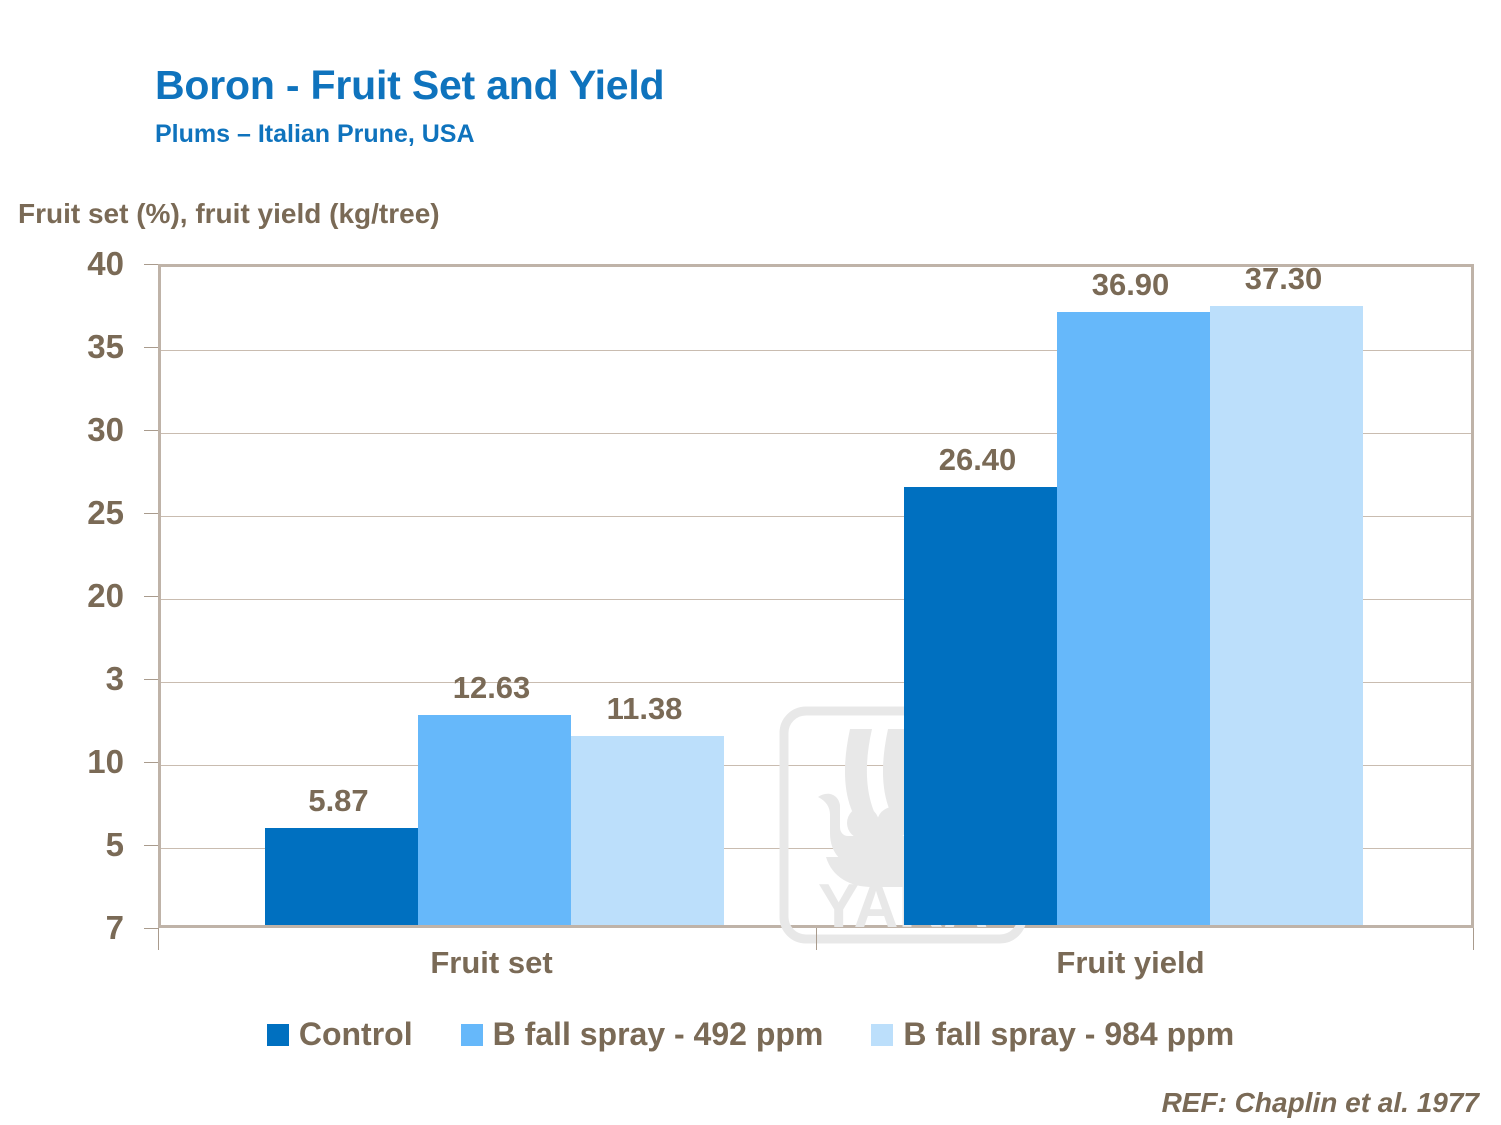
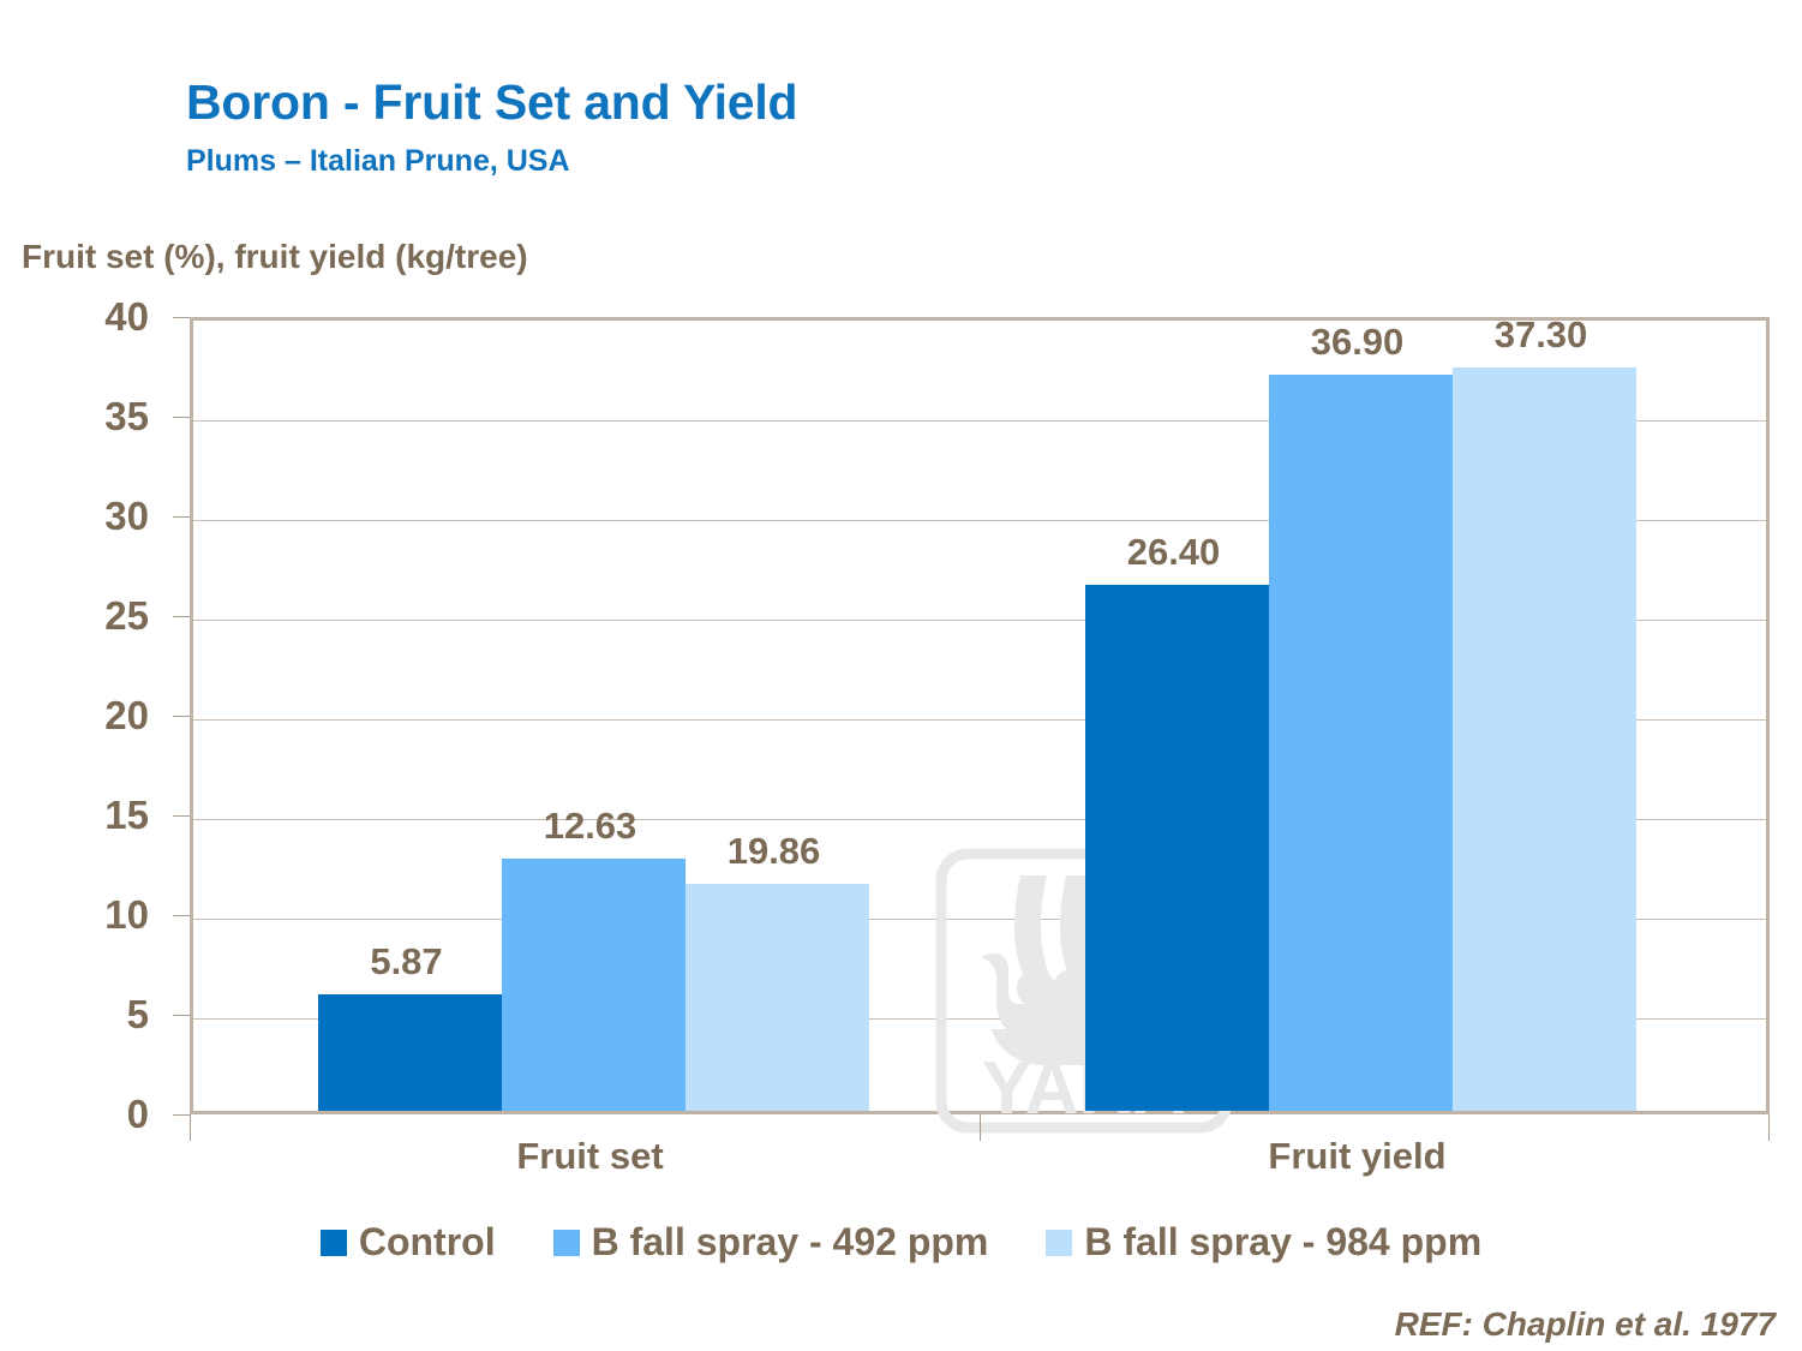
  Boron - Fruit Set and Yield
  Plums – Italian Prune, USA
  Fruit set (%), fruit yield (kg/tree)
- 7
+ 0
  5
  10
- 3
+ 15
  20
  25
  30
  35
  40
  5.87
  12.63
- 11.38
+ 19.86
  26.40
  36.90
  37.30
  Fruit set
  Fruit yield
  Control
  B fall spray - 492 ppm
  B fall spray - 984 ppm
  REF: Chaplin et al. 1977
